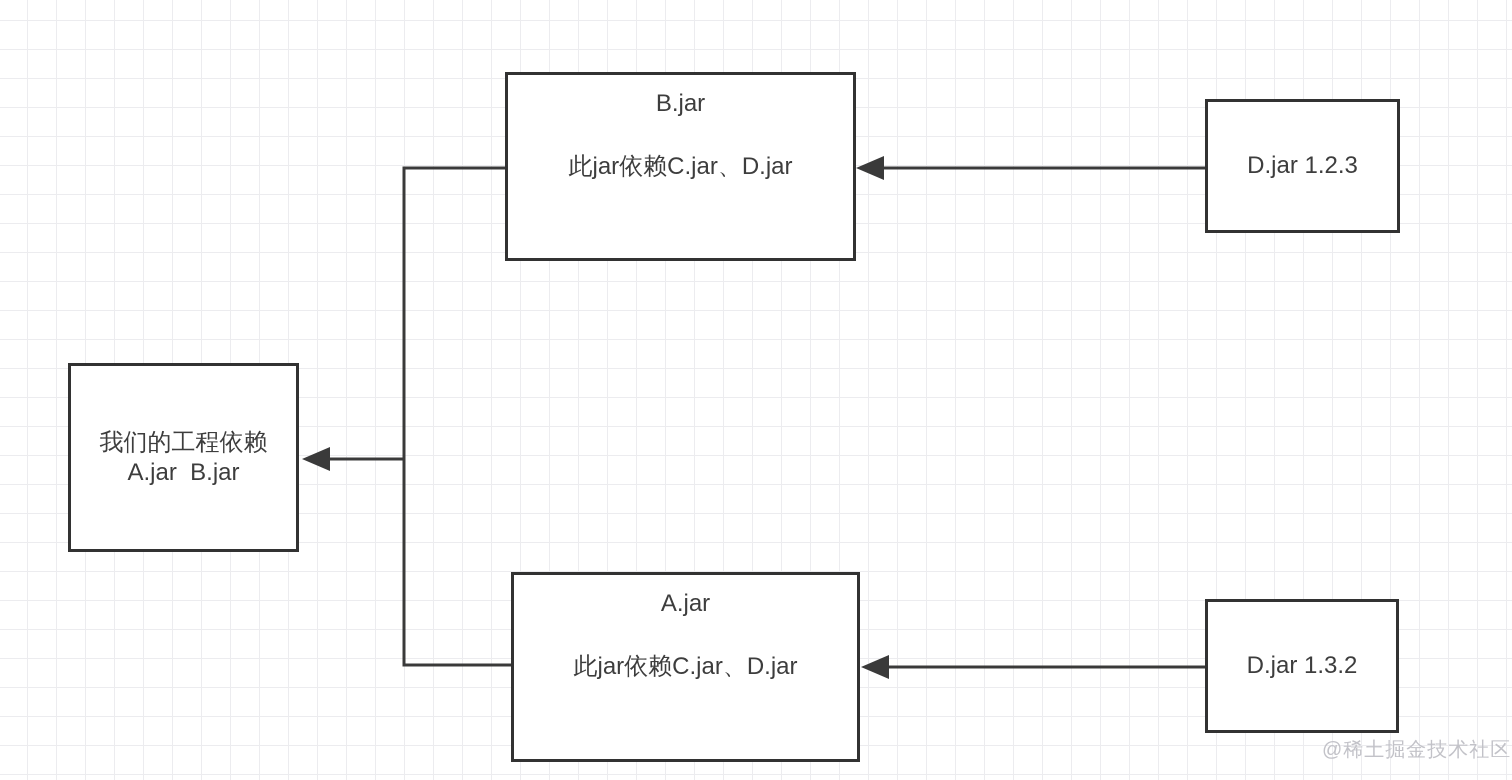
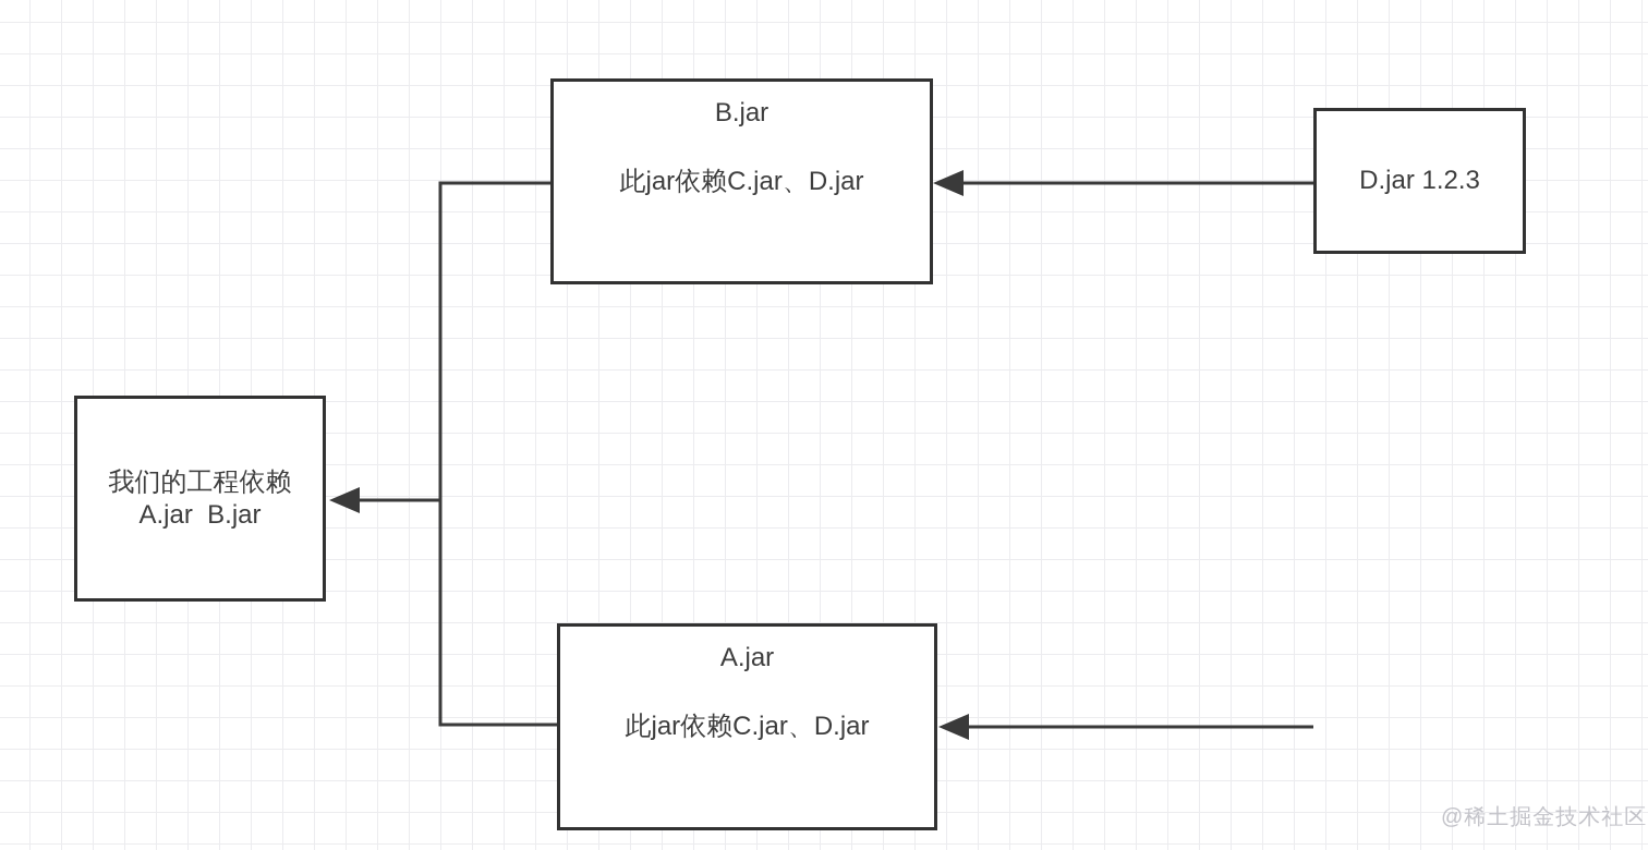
  B.jar
  此jar依赖C.jar、D.jar
  D.jar 1.2.3
  我们的工程依赖
  A.jar B.jar
  A.jar
  此jar依赖C.jar、D.jar
- D.jar 1.3.2
  @稀土掘金技术社区
